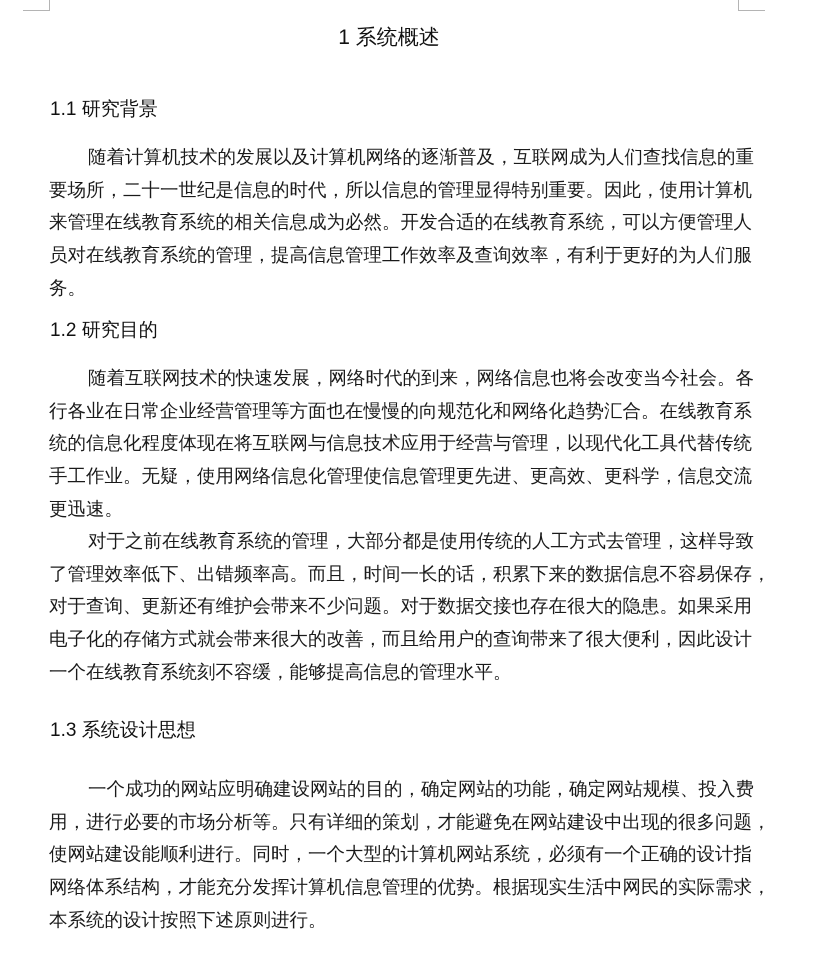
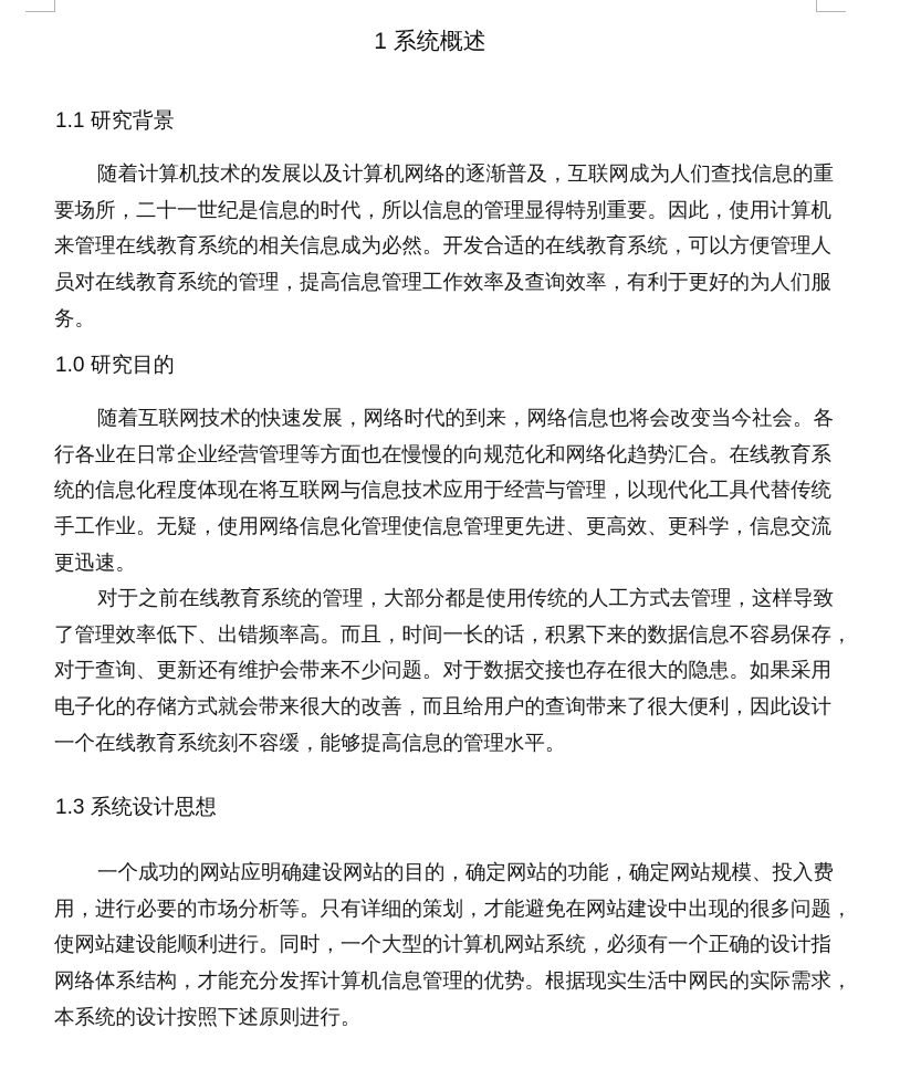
  1 系统概述
  1.1 研究背景
  随着计算机技术的发展以及计算机网络的逐渐普及，互联网成为人们查找信息的重
  要场所，二十一世纪是信息的时代，所以信息的管理显得特别重要。因此，使用计算机
  来管理在线教育系统的相关信息成为必然。开发合适的在线教育系统，可以方便管理人
  员对在线教育系统的管理，提高信息管理工作效率及查询效率，有利于更好的为人们服
  务。
- 1.2 研究目的
+ 1.0 研究目的
  随着互联网技术的快速发展，网络时代的到来，网络信息也将会改变当今社会。各
  行各业在日常企业经营管理等方面也在慢慢的向规范化和网络化趋势汇合。在线教育系
  统的信息化程度体现在将互联网与信息技术应用于经营与管理，以现代化工具代替传统
  手工作业。无疑，使用网络信息化管理使信息管理更先进、更高效、更科学，信息交流
  更迅速。
  对于之前在线教育系统的管理，大部分都是使用传统的人工方式去管理，这样导致
  了管理效率低下、出错频率高。而且，时间一长的话，积累下来的数据信息不容易保存，
  对于查询、更新还有维护会带来不少问题。对于数据交接也存在很大的隐患。如果采用
  电子化的存储方式就会带来很大的改善，而且给用户的查询带来了很大便利，因此设计
  一个在线教育系统刻不容缓，能够提高信息的管理水平。
  1.3 系统设计思想
  一个成功的网站应明确建设网站的目的，确定网站的功能，确定网站规模、投入费
  用，进行必要的市场分析等。只有详细的策划，才能避免在网站建设中出现的很多问题，
  使网站建设能顺利进行。同时，一个大型的计算机网站系统，必须有一个正确的设计指
  网络体系结构，才能充分发挥计算机信息管理的优势。根据现实生活中网民的实际需求，
  本系统的设计按照下述原则进行。
